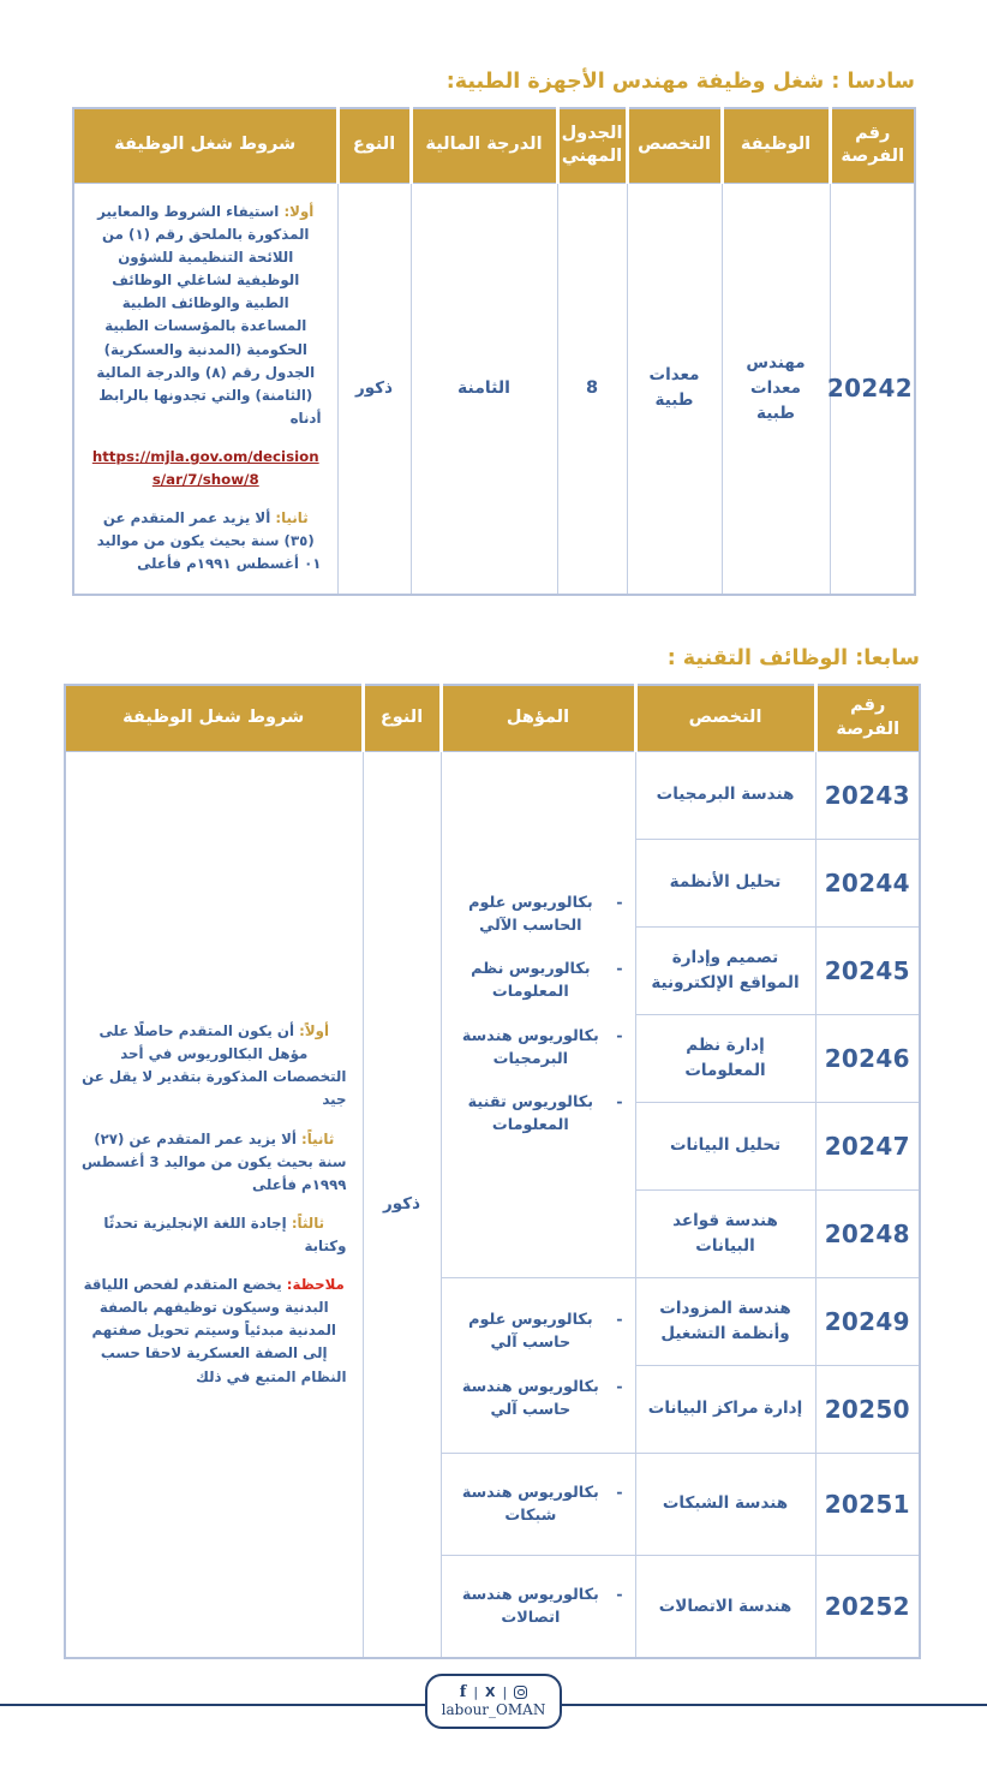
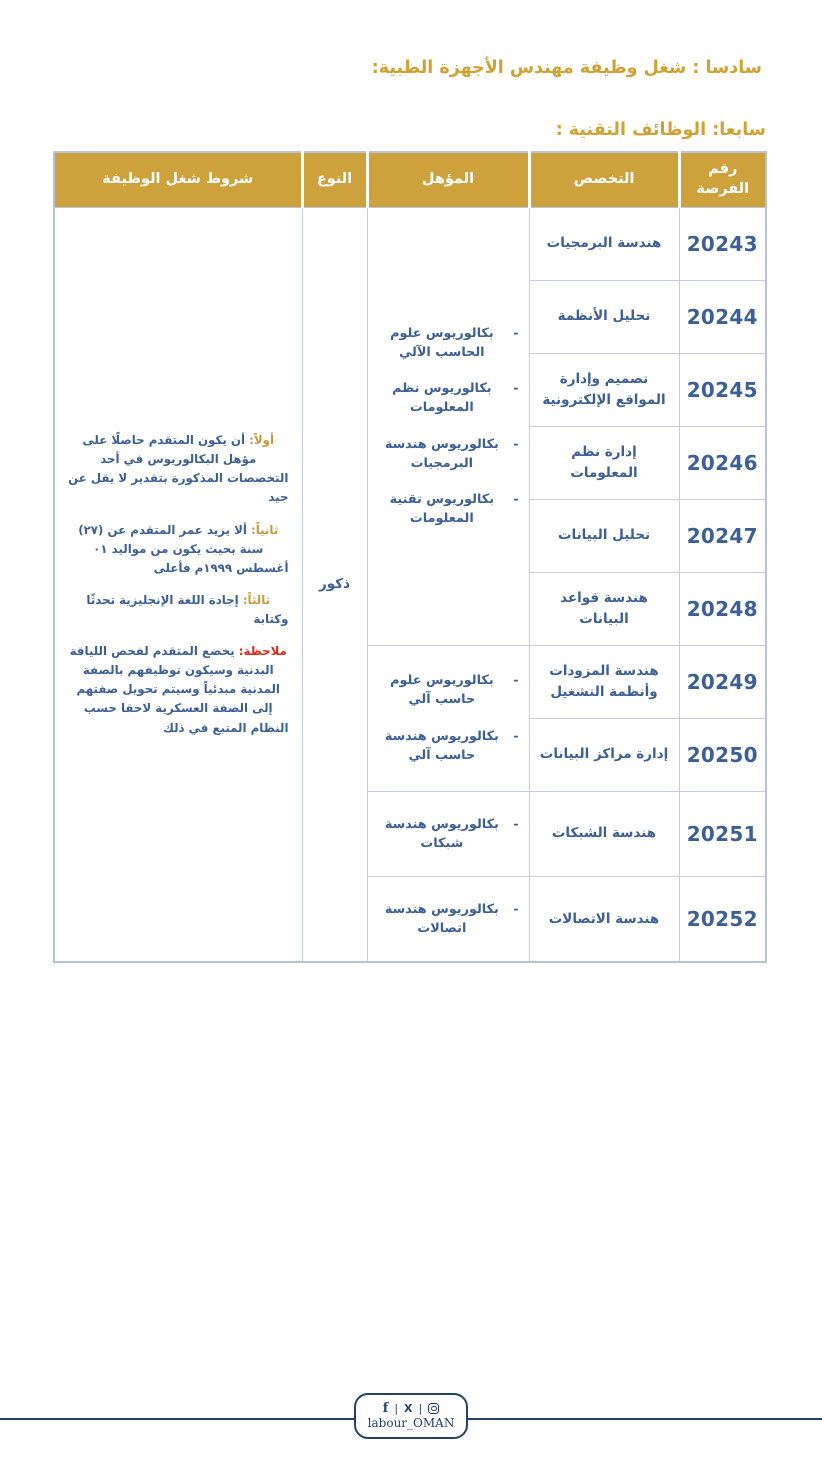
  سادسا : شغل وظيفة مهندس الأجهزة الطبية:
- رقم الفرصة	الوظيفة	التخصص	الجدول المهني	الدرجة المالية	النوع	شروط شغل الوظيفة
- 20242	مهندس معدات طبية	معدات طبية	8	الثامنة	ذكور	أولا: استيفاء الشروط والمعايير المذكورة بالملحق رقم (١) من اللائحة التنظيمية للشؤون الوظيفية لشاغلي الوظائف الطبية والوظائف الطبية المساعدة بالمؤسسات الطبية الحكومية (المدنية والعسكرية) الجدول رقم (٨) والدرجة المالية (الثامنة) والتي تجدونها بالرابط أدناه https://mjla.gov.om/decisions/ar/7/show/8 ثانيا: ألا يزيد عمر المتقدم عن (٣٥) سنة بحيث يكون من مواليد ٠١ أغسطس ١٩٩١م فأعلى
  سابعا: الوظائف التقنية :
  رقم الفرصة	التخصص	المؤهل	النوع	شروط شغل الوظيفة
- 20243	هندسة البرمجيات	-بكالوريوس علوم الحاسب الآلي -بكالوريوس نظم المعلومات -بكالوريوس هندسة البرمجيات -بكالوريوس تقنية المعلومات	ذكور	أولاً: أن يكون المتقدم حاصلًا على مؤهل البكالوريوس في أحد التخصصات المذكورة بتقدير لا يقل عن جيد ثانياً: ألا يزيد عمر المتقدم عن (٢٧) سنة بحيث يكون من مواليد 3 أغسطس ١٩٩٩م فأعلى ثالثاً: إجادة اللغة الإنجليزية تحدثًا وكتابة ملاحظة: يخضع المتقدم لفحص اللياقة البدنية وسيكون توظيفهم بالصفة المدنية مبدئياً وسيتم تحويل صفتهم إلى الصفة العسكرية لاحقا حسب النظام المتبع في ذلك
+ 20243	هندسة البرمجيات	-بكالوريوس علوم الحاسب الآلي -بكالوريوس نظم المعلومات -بكالوريوس هندسة البرمجيات -بكالوريوس تقنية المعلومات	ذكور	أولاً: أن يكون المتقدم حاصلًا على مؤهل البكالوريوس في أحد التخصصات المذكورة بتقدير لا يقل عن جيد ثانياً: ألا يزيد عمر المتقدم عن (٢٧) سنة بحيث يكون من مواليد ٠١ أغسطس ١٩٩٩م فأعلى ثالثاً: إجادة اللغة الإنجليزية تحدثًا وكتابة ملاحظة: يخضع المتقدم لفحص اللياقة البدنية وسيكون توظيفهم بالصفة المدنية مبدئياً وسيتم تحويل صفتهم إلى الصفة العسكرية لاحقا حسب النظام المتبع في ذلك
  20244	تحليل الأنظمة
  20245	تصميم وإدارة المواقع الإلكترونية
  20246	إدارة نظم المعلومات
  20247	تحليل البيانات
  20248	هندسة قواعد البيانات
  20249	هندسة المزودات وأنظمة التشغيل	-بكالوريوس علوم حاسب آلي -بكالوريوس هندسة حاسب آلي
  20250	إدارة مراكز البيانات
  20251	هندسة الشبكات	-بكالوريوس هندسة شبكات
  20252	هندسة الاتصالات	-بكالوريوس هندسة اتصالات
  f
  |
  X
  |
  labour_OMAN
